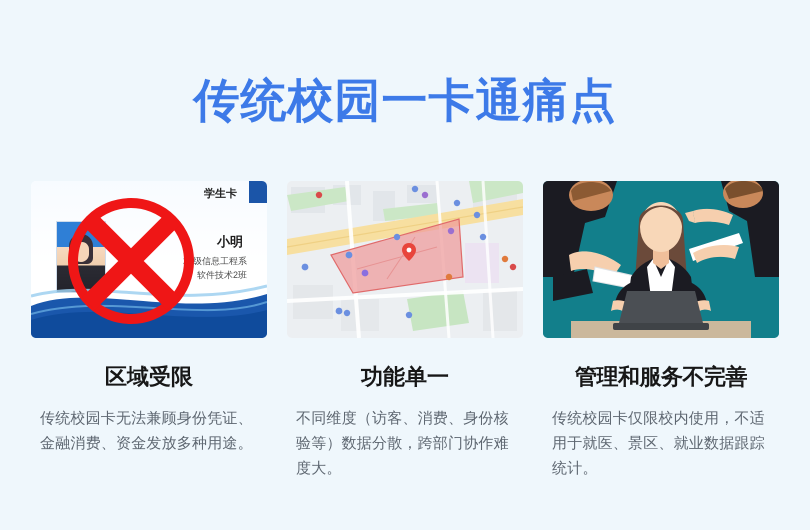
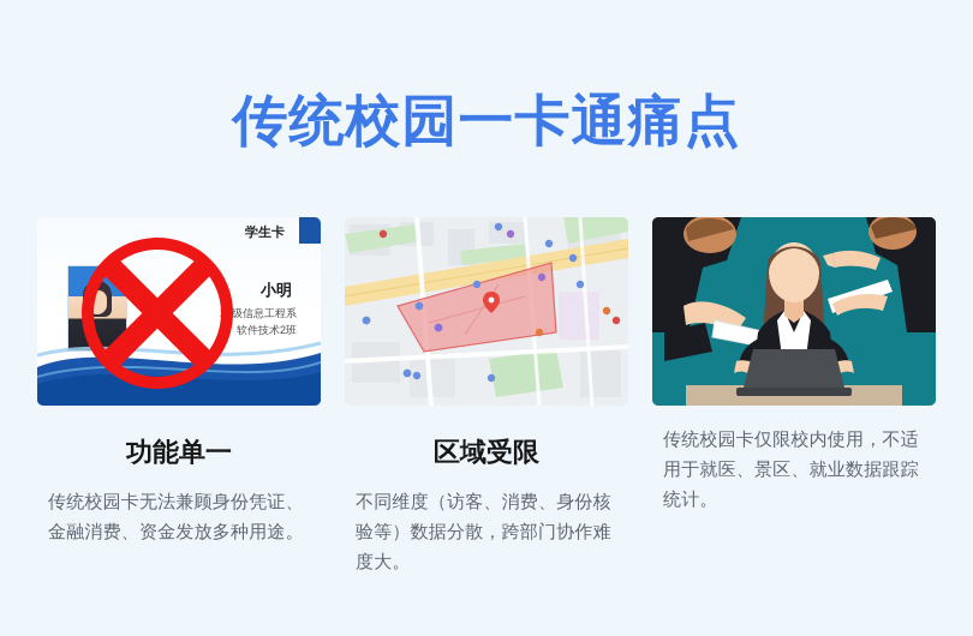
  传统校园一卡通痛点
  学生卡
  小明
  级信息工程系
  软件技术2班
- 区域受限
+ 功能单一
  传统校园卡无法兼顾身份凭证、金融消费、资金发放多种用途。
- 功能单一
+ 区域受限
  不同维度（访客、消费、身份核验等）数据分散，跨部门协作难度大。
- 管理和服务不完善
  传统校园卡仅限校内使用，不适用于就医、景区、就业数据跟踪统计。
